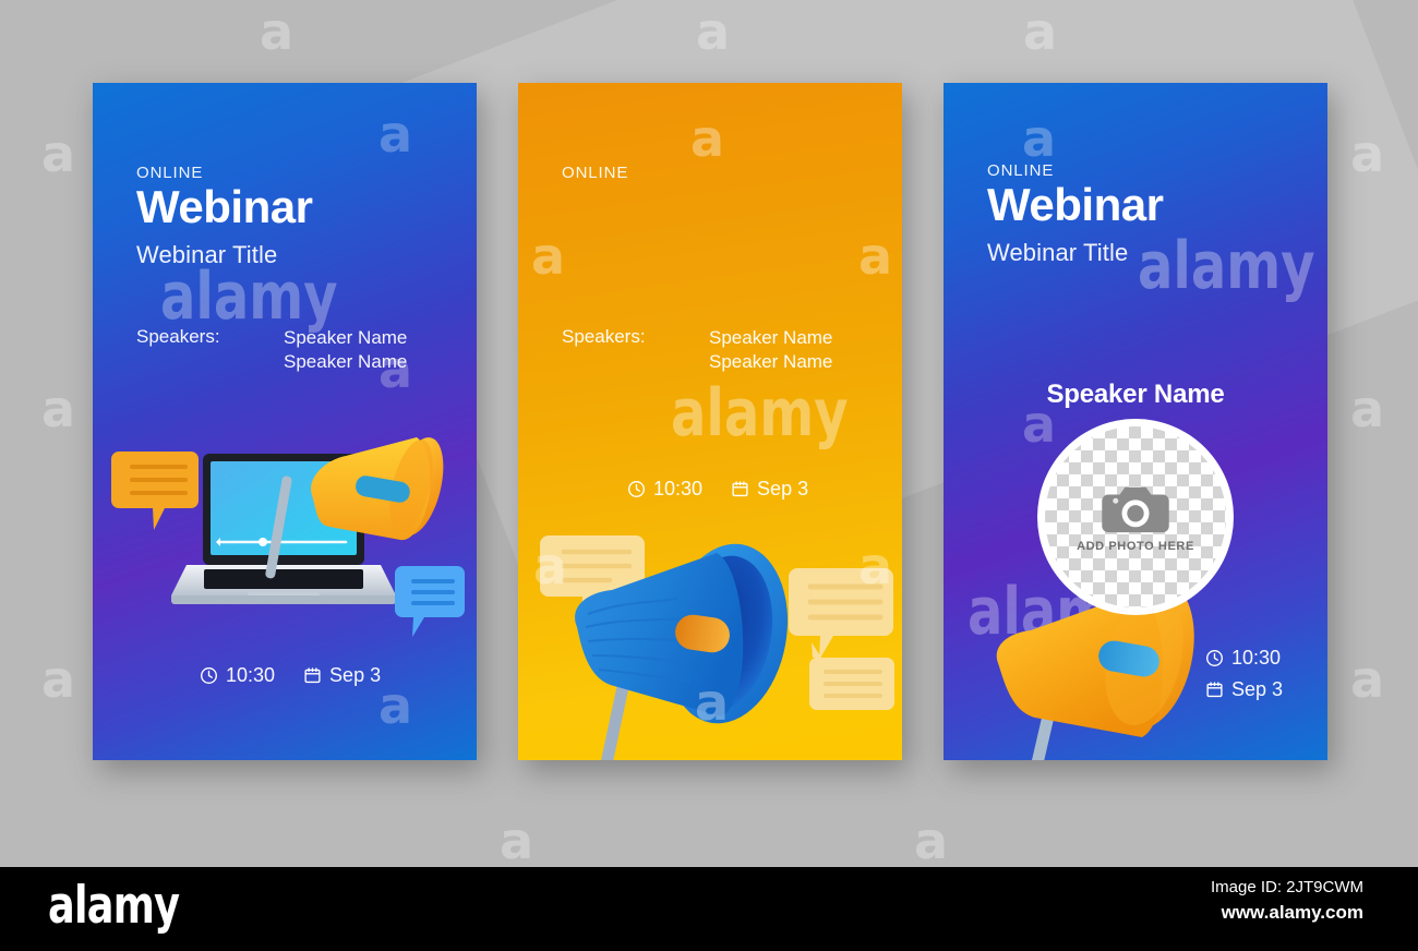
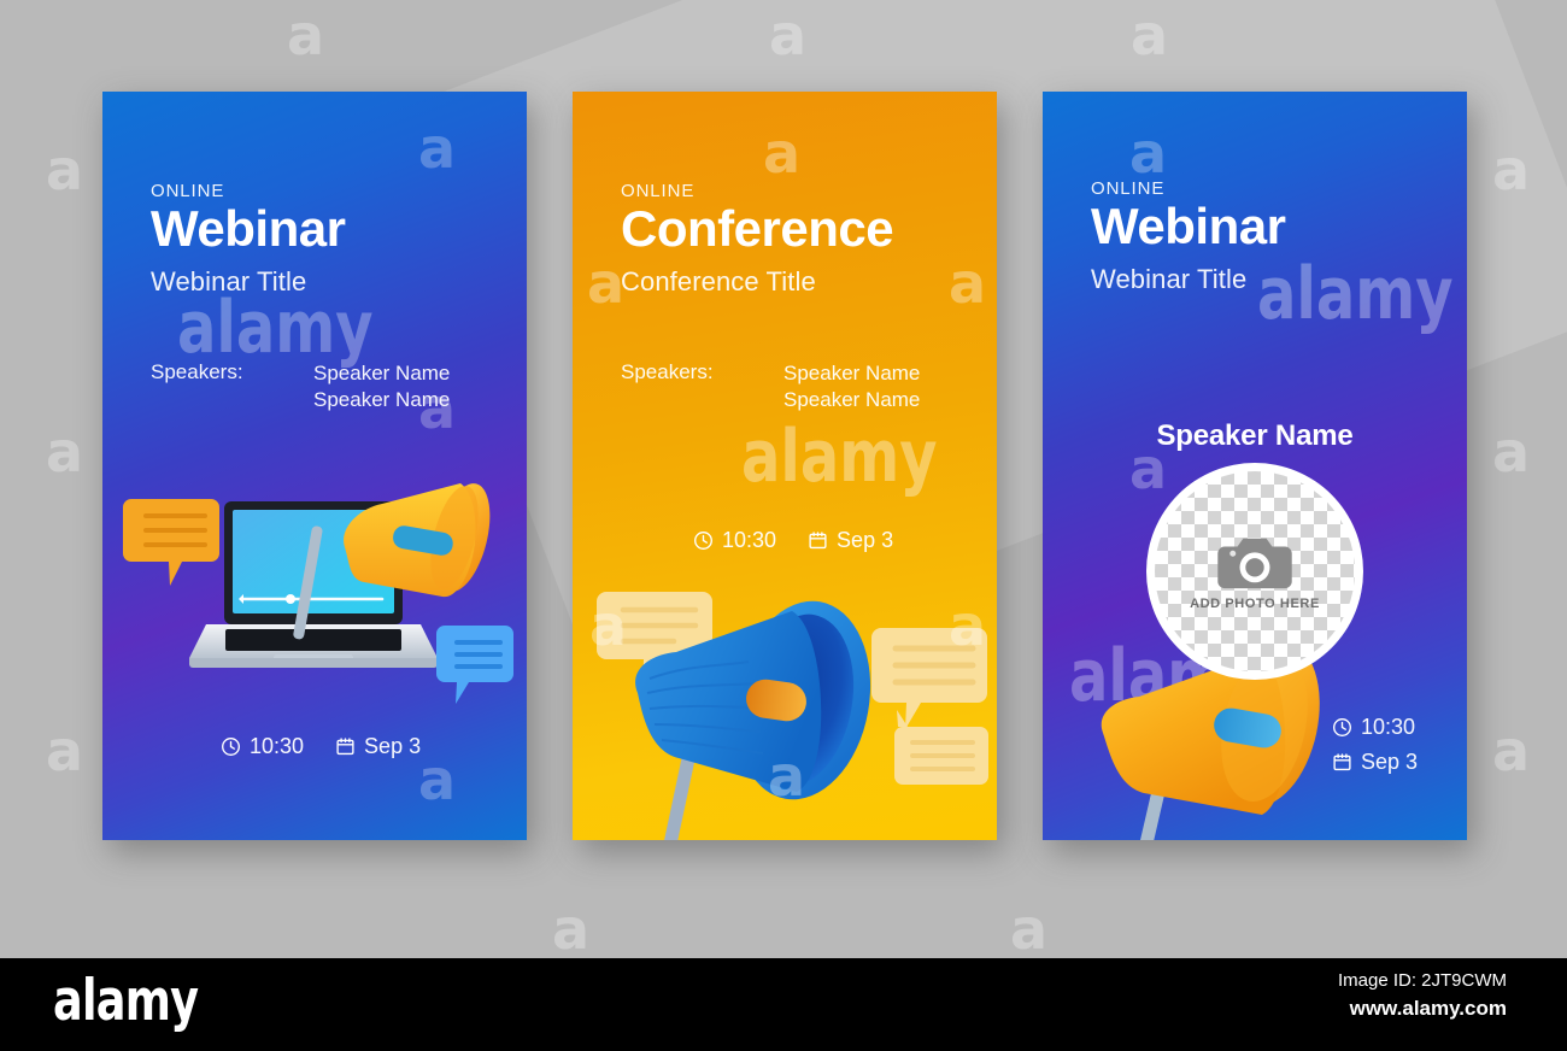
  a
  a
  a
  a
  a
  a
  a
  a
  alamy
  ONLINE
  Webinar
  Webinar Title
  Speakers:
  Speaker Name
  Speaker Name
  10:30
  Sep 3
  a
  a
  a
  alamy
  ONLINE
+ Conference
+ Conference Title
  Speakers:
  Speaker Name
  Speaker Name
  10:30
  Sep 3
  a
  a
  a
  a
  a
  a
  alamy
  ONLINE
  Webinar
  Webinar Title
  Speaker Name
  ADD PHOTO HERE
  10:30
  Sep 3
  a
  a
  alamy
  Image ID: 2JT9CWM
  www.alamy.com
